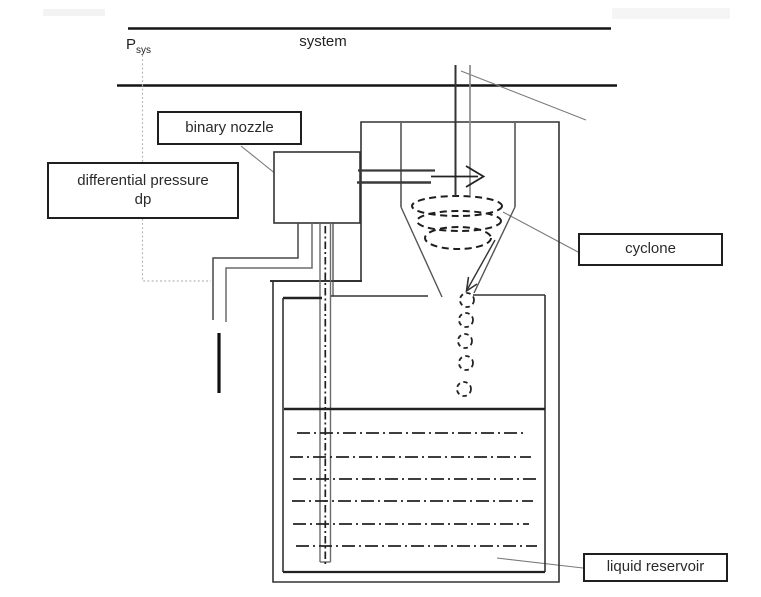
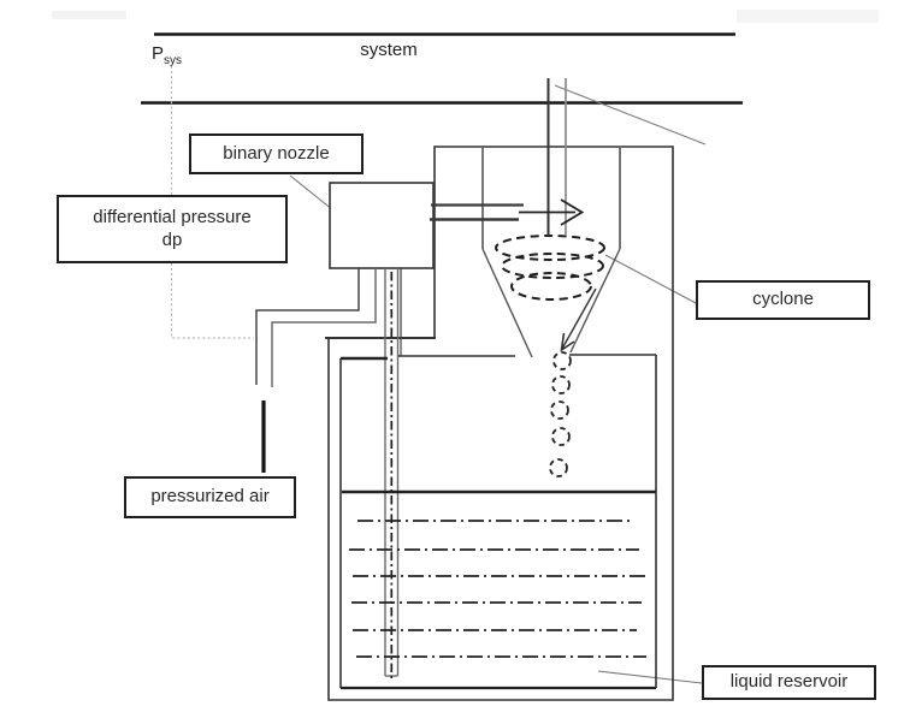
  system
  Psys
  binary nozzle
  differential pressure
  dp
  cyclone
+ pressurized air
  liquid reservoir
